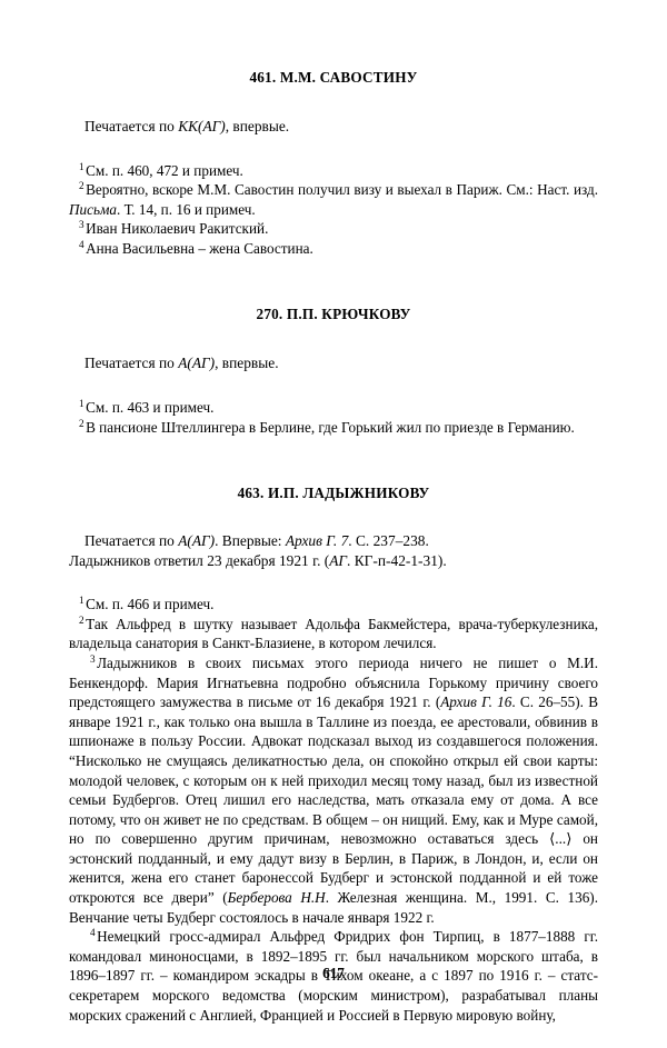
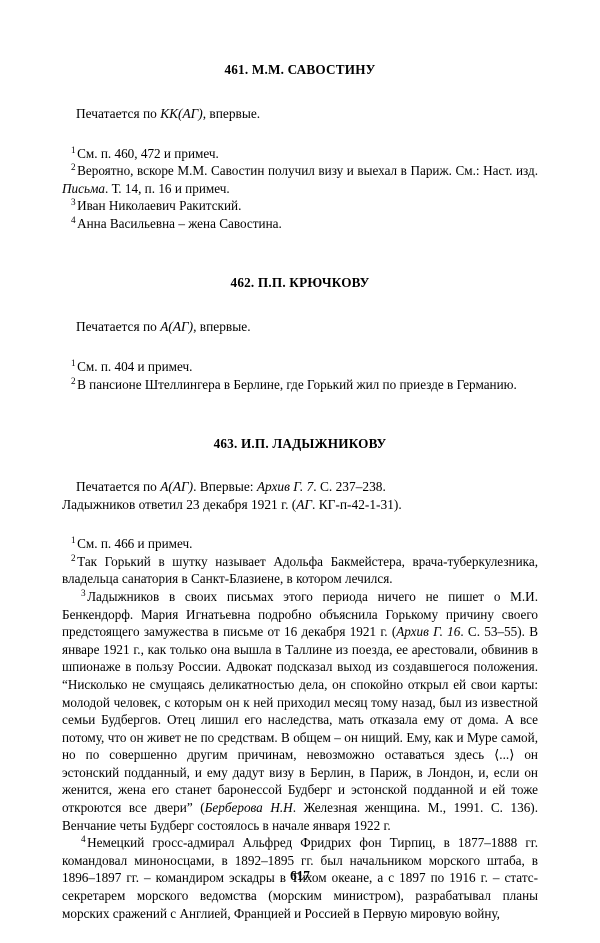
  461. М.М. САВОСТИНУ
  Печатается по КК(АГ), впервые.
  1 См. п. 460, 472 и примеч.
  2 Вероятно, вскоре М.М. Савостин получил визу и выехал в Париж. См.: Наст. изд. Письма. Т. 14, п. 16 и примеч.
  3 Иван Николаевич Ракитский.
  4 Анна Васильевна – жена Савостина.
- 270. П.П. КРЮЧКОВУ
+ 462. П.П. КРЮЧКОВУ
  Печатается по А(АГ), впервые.
- 1 См. п. 463 и примеч.
+ 1 См. п. 404 и примеч.
  2 В пансионе Штеллингера в Берлине, где Горький жил по приезде в Германию.
  463. И.П. ЛАДЫЖНИКОВУ
  Печатается по А(АГ). Впервые: Архив Г. 7. С. 237–238.
  Ладыжников ответил 23 декабря 1921 г. (АГ. КГ-п-42-1-31).
  1 См. п. 466 и примеч.
- 2 Так Альфред в шутку называет Адольфа Бакмейстера, врача-туберкулезника, владельца санатория в Санкт-Блазиене, в котором лечился.
+ 2 Так Горький в шутку называет Адольфа Бакмейстера, врача-туберкулезника, владельца санатория в Санкт-Блазиене, в котором лечился.
- 3 Ладыжников в своих письмах этого периода ничего не пишет о М.И. Бенкендорф. Мария Игнатьевна подробно объяснила Горькому причину своего предстоящего замужества в письме от 16 декабря 1921 г. (Архив Г. 16. С. 26–55). В январе 1921 г., как только она вышла в Таллине из поезда, ее арестовали, обвинив в шпионаже в пользу России. Адвокат подсказал выход из создавшегося положения. “Нисколько не смущаясь деликатностью дела, он спокойно открыл ей свои карты: молодой человек, с которым он к ней приходил месяц тому назад, был из известной семьи Будбергов. Отец лишил его наследства, мать отказала ему от дома. А все потому, что он живет не по средствам. В общем – он нищий. Ему, как и Муре самой, но по совершенно другим причинам, невозможно оставаться здесь ⟨...⟩ он эстонский подданный, и ему дадут визу в Берлин, в Париж, в Лондон, и, если он женится, жена его станет баронессой Будберг и эстонской подданной и ей тоже откроются все двери” (Берберова Н.Н. Железная женщина. М., 1991. С. 136). Венчание четы Будберг состоялось в начале января 1922 г.
+ 3 Ладыжников в своих письмах этого периода ничего не пишет о М.И. Бенкендорф. Мария Игнатьевна подробно объяснила Горькому причину своего предстоящего замужества в письме от 16 декабря 1921 г. (Архив Г. 16. С. 53–55). В январе 1921 г., как только она вышла в Таллине из поезда, ее арестовали, обвинив в шпионаже в пользу России. Адвокат подсказал выход из создавшегося положения. “Нисколько не смущаясь деликатностью дела, он спокойно открыл ей свои карты: молодой человек, с которым он к ней приходил месяц тому назад, был из известной семьи Будбергов. Отец лишил его наследства, мать отказала ему от дома. А все потому, что он живет не по средствам. В общем – он нищий. Ему, как и Муре самой, но по совершенно другим причинам, невозможно оставаться здесь ⟨...⟩ он эстонский подданный, и ему дадут визу в Берлин, в Париж, в Лондон, и, если он женится, жена его станет баронессой Будберг и эстонской подданной и ей тоже откроются все двери” (Берберова Н.Н. Железная женщина. М., 1991. С. 136). Венчание четы Будберг состоялось в начале января 1922 г.
  4 Немецкий гросс-адмирал Альфред Фридрих фон Тирпиц, в 1877–1888 гг. командовал миноносцами, в 1892–1895 гг. был начальником морского штаба, в 1896–1897 гг. – командиром эскадры в Тихом океане, а с 1897 по 1916 г. – статс-секретарем морского ведомства (морским министром), разрабатывал планы морских сражений с Англией, Францией и Россией в Первую мировую войну,
  617
